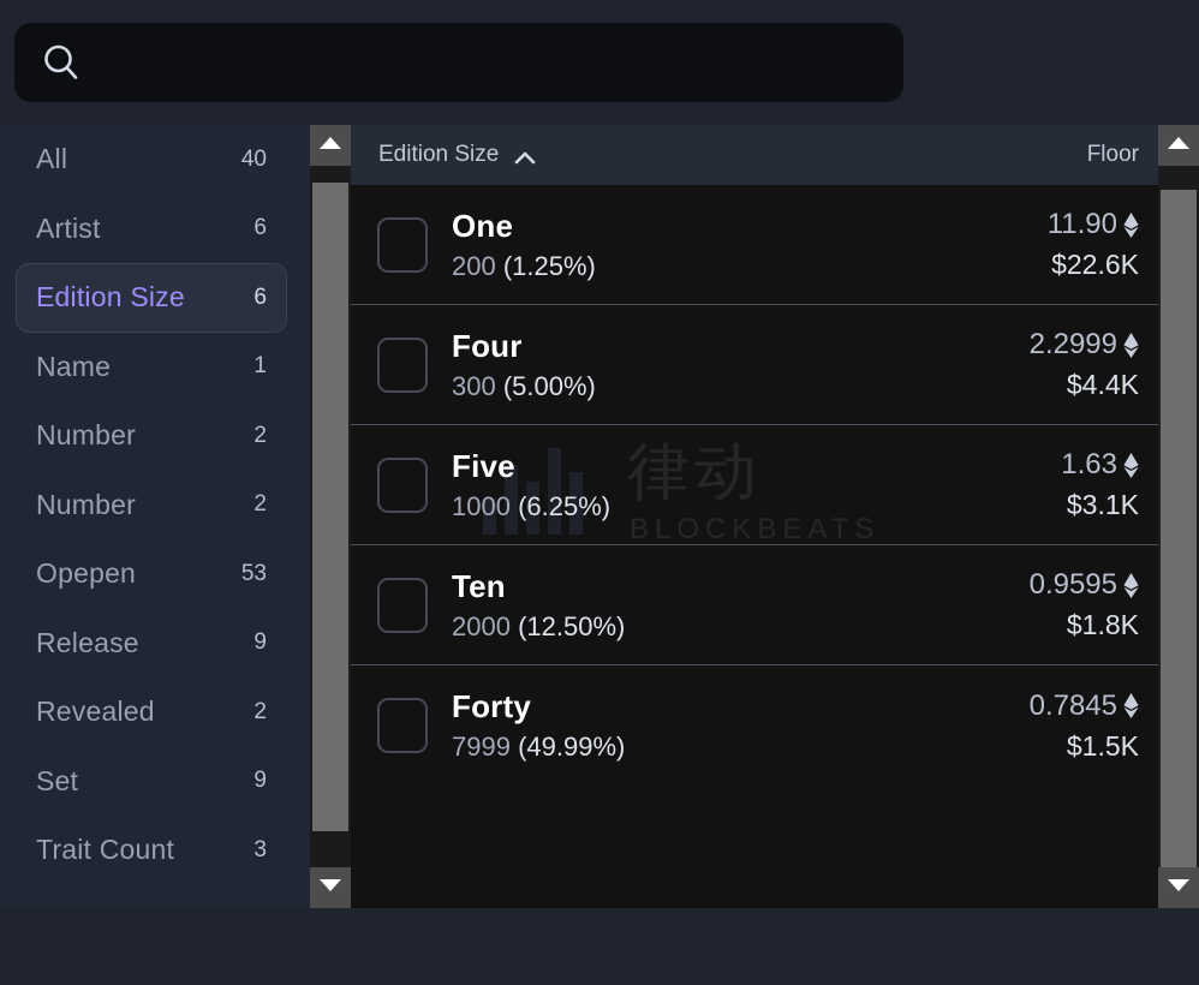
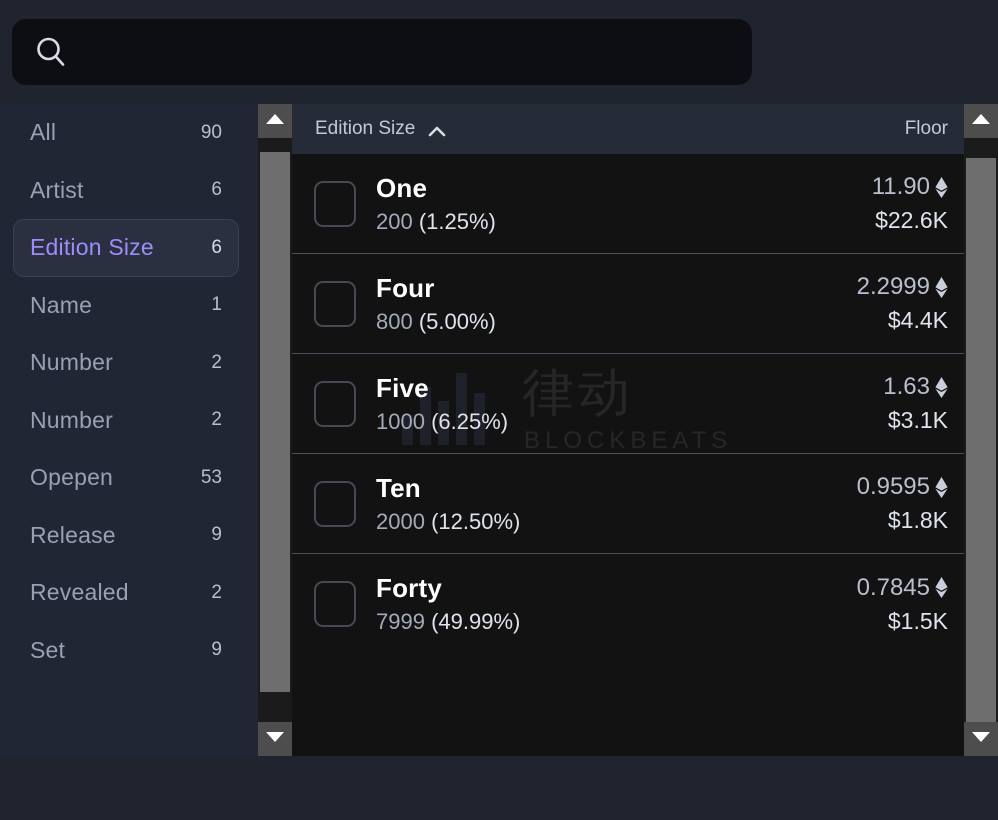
  All
- 40
+ 90
  Artist
  6
  Edition Size
  6
  Name
  1
  Number
  2
  Number
  2
  Opepen
  53
  Release
  9
  Revealed
  2
  Set
  9
- Trait Count
- 3
  Edition Size
  Floor
  BLOCKBEATS
  One
  200 (1.25%)
  11.90
  $22.6K
  Four
- 300 (5.00%)
+ 800 (5.00%)
  2.2999
  $4.4K
  Five
  1000 (6.25%)
  1.63
  $3.1K
  Ten
  2000 (12.50%)
  0.9595
  $1.8K
  Forty
  7999 (49.99%)
  0.7845
  $1.5K
